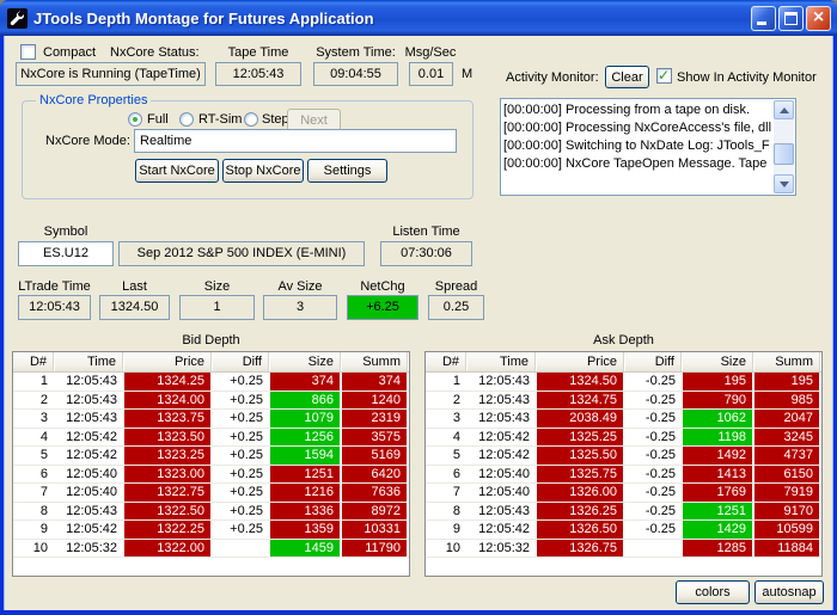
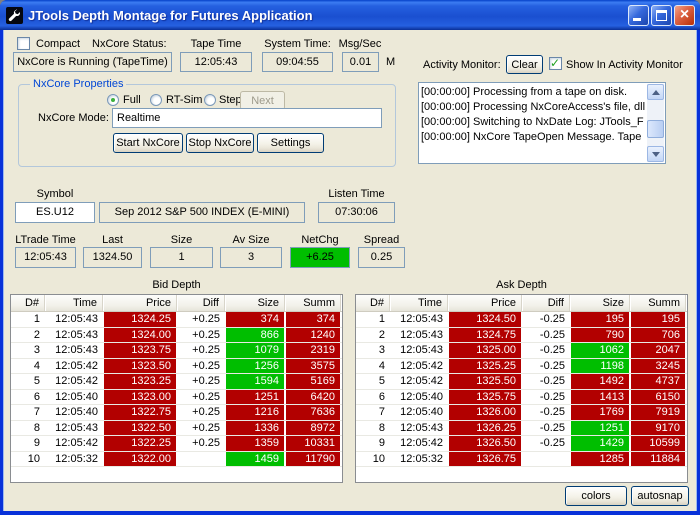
  JTools Depth Montage for Futures Application
  ×
  Compact
  NxCore Status:
  NxCore is Running (TapeTime)
  Tape Time
  12:05:43
  System Time:
  09:04:55
  Msg/Sec
  0.01
  M
  Activity Monitor:
  Clear
  Show In Activity Monitor
  [00:00:00] Processing from a tape on disk.
  [00:00:00] Processing NxCoreAccess's file, dll
  [00:00:00] Switching to NxDate Log: JTools_F
  [00:00:00] NxCore TapeOpen Message. Tape
  NxCore Properties
  Full
  RT-Sim
  Step
  Next
  NxCore Mode:
  Realtime
  Start NxCore
  Stop NxCore
  Settings
  Symbol
  ES.U12
  Sep 2012 S&P 500 INDEX (E-MINI)
  Listen Time
  07:30:06
  LTrade Time
  12:05:43
  Last
  1324.50
  Size
  1
  Av Size
  3
  NetChg
  +6.25
  Spread
  0.25
  Bid Depth
  Ask Depth
  D#
  Time
  Price
  Diff
  Size
  Summ
  1
  12:05:43
  1324.25
  +0.25
  374
  374
  2
  12:05:43
  1324.00
  +0.25
  866
  1240
  3
  12:05:43
  1323.75
  +0.25
  1079
  2319
  4
  12:05:42
  1323.50
  +0.25
  1256
  3575
  5
  12:05:42
  1323.25
  +0.25
  1594
  5169
  6
  12:05:40
  1323.00
  +0.25
  1251
  6420
  7
  12:05:40
  1322.75
  +0.25
  1216
  7636
  8
  12:05:43
  1322.50
  +0.25
  1336
  8972
  9
  12:05:42
  1322.25
  +0.25
  1359
  10331
  10
  12:05:32
  1322.00
  1459
  11790
  D#
  Time
  Price
  Diff
  Size
  Summ
  1
  12:05:43
  1324.50
  -0.25
  195
  195
  2
  12:05:43
  1324.75
  -0.25
  790
- 985
+ 706
  3
  12:05:43
- 2038.49
+ 1325.00
  -0.25
  1062
  2047
  4
  12:05:42
  1325.25
  -0.25
  1198
  3245
  5
  12:05:42
  1325.50
  -0.25
  1492
  4737
  6
  12:05:40
  1325.75
  -0.25
  1413
  6150
  7
  12:05:40
  1326.00
  -0.25
  1769
  7919
  8
  12:05:43
  1326.25
  -0.25
  1251
  9170
  9
  12:05:42
  1326.50
  -0.25
  1429
  10599
  10
  12:05:32
  1326.75
  1285
  11884
  colors
  autosnap
